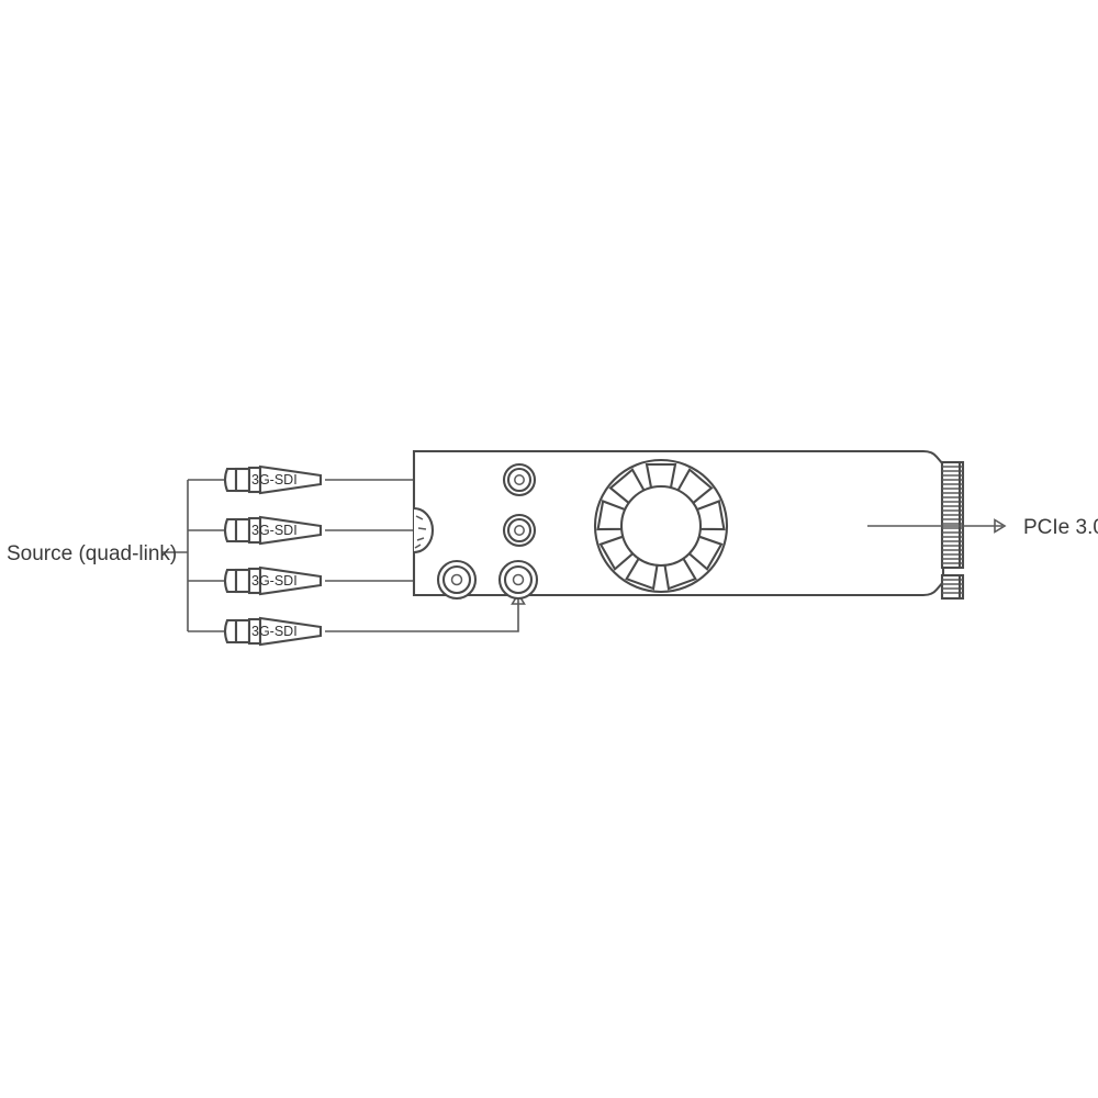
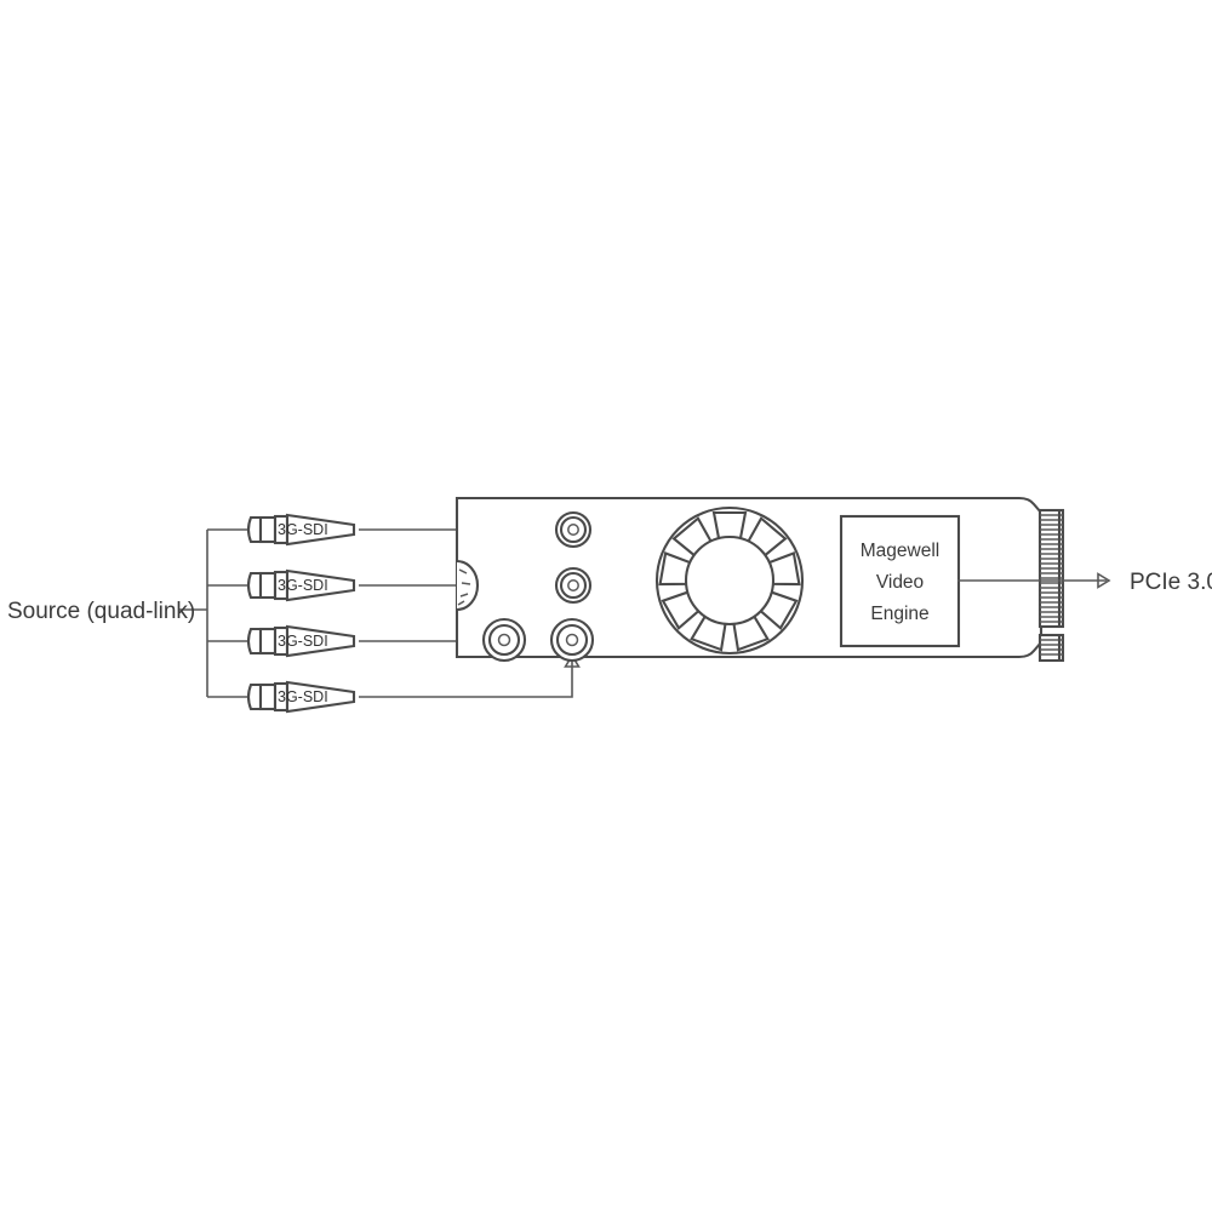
  3G-SDI
  3G-SDI
  3G-SDI
  3G-SDI
+ Magewell
+ Video
+ Engine
  Source (quad-link)
  PCIe 3.
